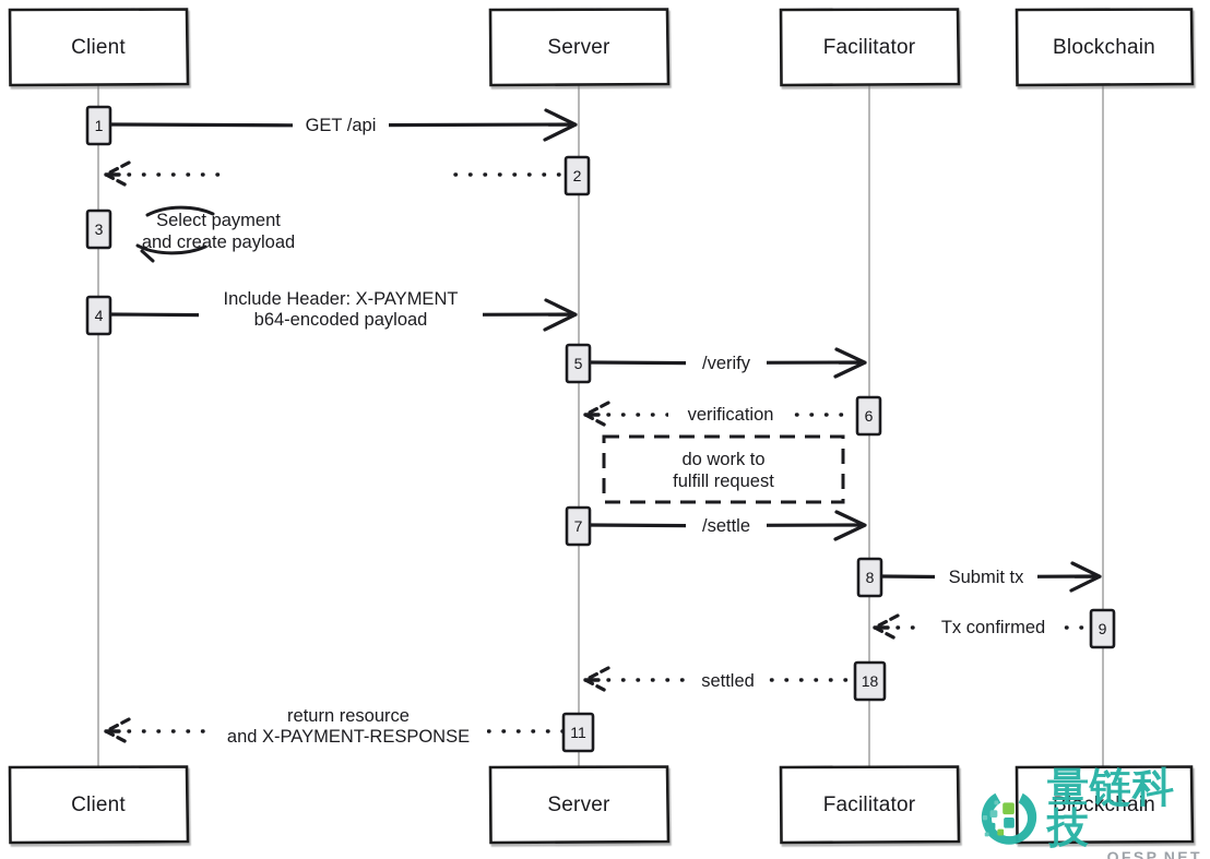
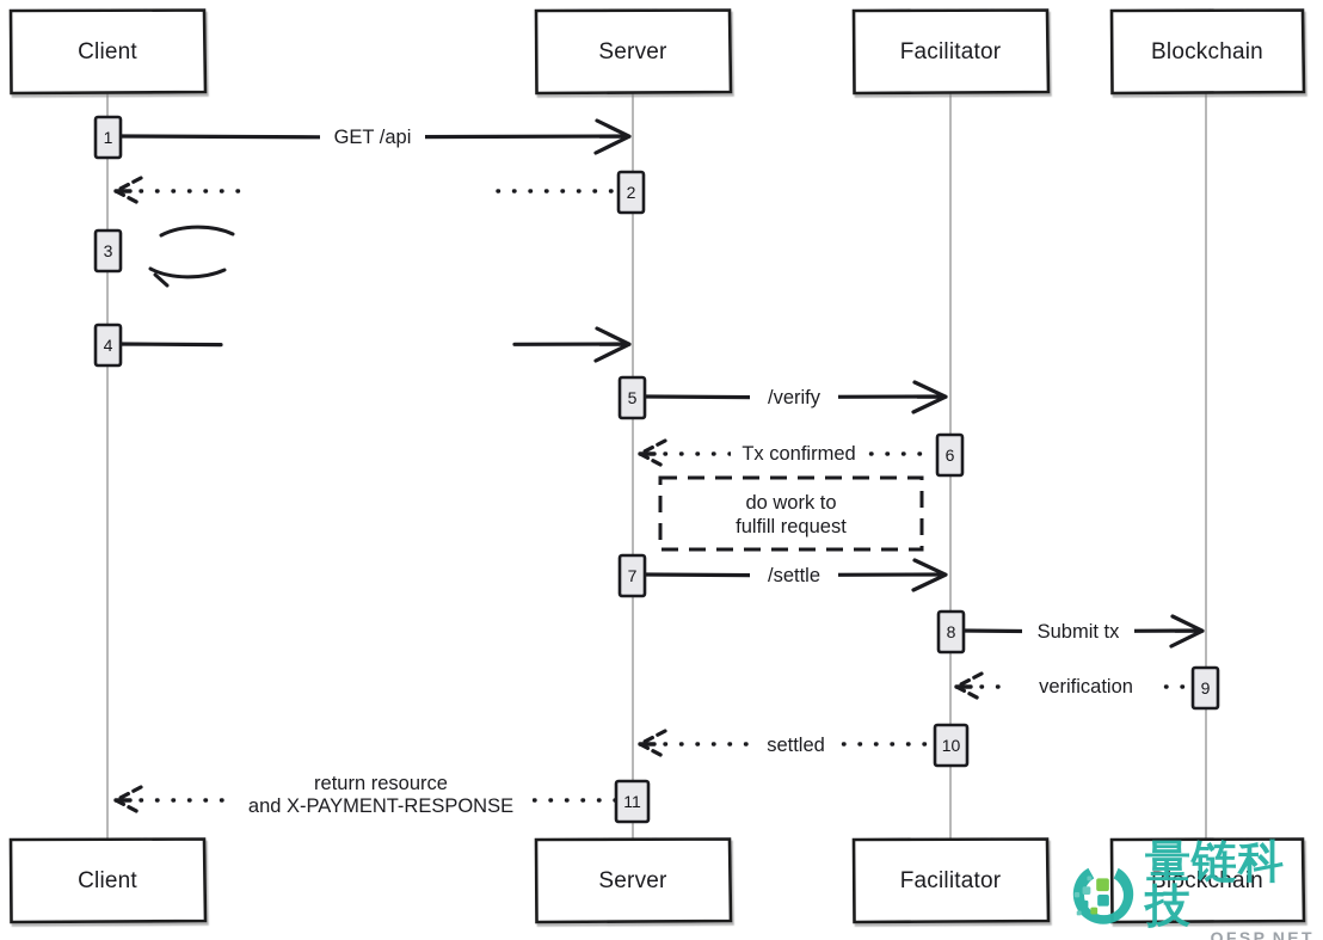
  Client
  Server
  Facilitator
  Blockchain
  Client
  Server
  Facilitator
  Blockchain
  GET /api
- Select payment
- and create payload
- Include Header: X-PAYMENT
- b64-encoded payload
  /verify
- verification
+ Tx confirmed
  /settle
  Submit tx
- Tx confirmed
+ verification
  settled
  return resource
  and X-PAYMENT-RESPONSE
  do work to
  fulfill request
  1
  2
  3
  4
  5
  6
  7
  8
  9
- 18
+ 10
  11
  量链科技
  QFSP.NET
